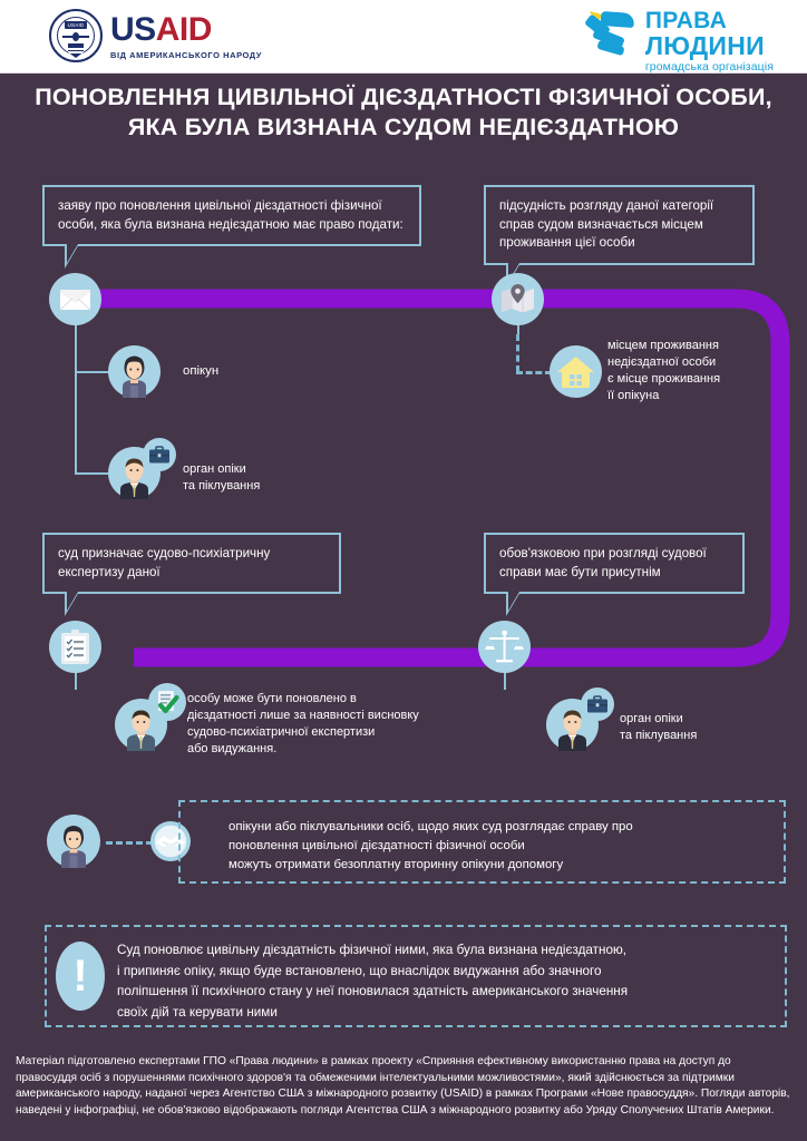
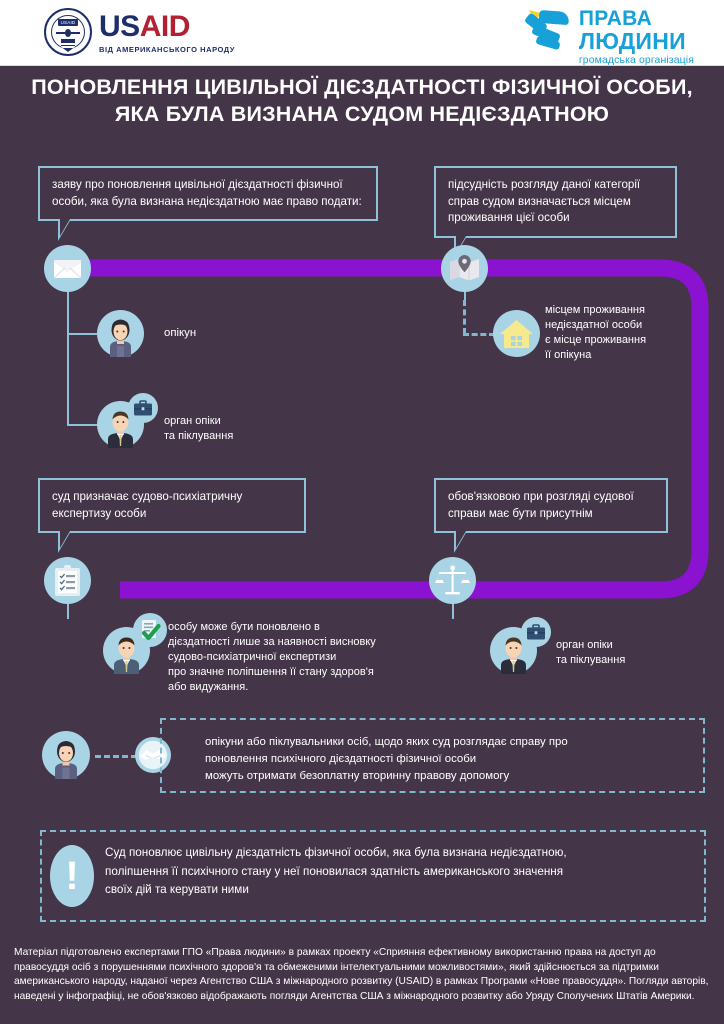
  USAID
  ВІД АМЕРИКАНСЬКОГО НАРОДУ
  ПРАВА
  ЛЮДИНИ
  громадська організація
  ПОНОВЛЕННЯ ЦИВІЛЬНОЇ ДІЄЗДАТНОСТІ ФІЗИЧНОЇ ОСОБИ,
  ЯКА БУЛА ВИЗНАНА СУДОМ НЕДІЄЗДАТНОЮ
  заяву про поновлення цивільної дієздатності фізичної особи, яка була визнана недієздатною має право подати:
  опікун
  орган опіки
  та піклування
  підсудність розгляду даної категорії справ судом визначається місцем проживання цієї особи
  місцем проживання
  недієздатної особи
  є місце проживання
  її опікуна
- суд призначає судово-психіатричну експертизу даної
+ суд призначає судово-психіатричну експертизу особи
  особу може бути поновлено в
  дієздатності лише за наявності висновку
  судово-психіатричної експертизи
+ про значне поліпшення її стану здоров'я
  або видужання.
  обов'язковою при розгляді судової справи має бути присутнім
  орган опіки
  та піклування
  опікуни або піклувальники осіб, щодо яких суд розглядає справу про
- поновлення цивільної дієздатності фізичної особи
+ поновлення психічного дієздатності фізичної особи
- можуть отримати безоплатну вторинну опікуни допомогу
+ можуть отримати безоплатну вторинну правову допомогу
  !
- Суд поновлює цивільну дієздатність фізичної ними, яка була визнана недієздатною,
+ Суд поновлює цивільну дієздатність фізичної особи, яка була визнана недієздатною,
- і припиняє опіку, якщо буде встановлено, що внаслідок видужання або значного
  поліпшення її психічного стану у неї поновилася здатність американського значення
  своїх дій та керувати ними
  Матеріал підготовлено експертами ГПО «Права людини» в рамках проекту «Сприяння ефективному використанню права на доступ до правосуддя осіб з порушеннями психічного здоров'я та обмеженими інтелектуальними можливостями», який здійснюється за підтримки американського народу, наданої через Агентство США з міжнародного розвитку (USAID) в рамках Програми «Нове правосуддя». Погляди авторів, наведені у інфографіці, не обов'язково відображають погляди Агентства США з міжнародного розвитку або Уряду Сполучених Штатів Америки.
